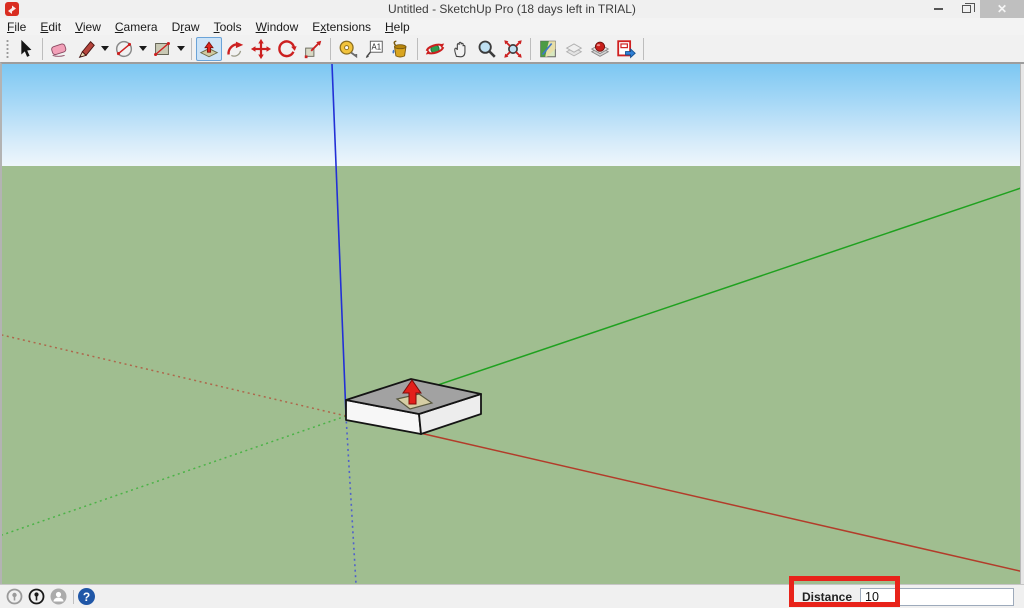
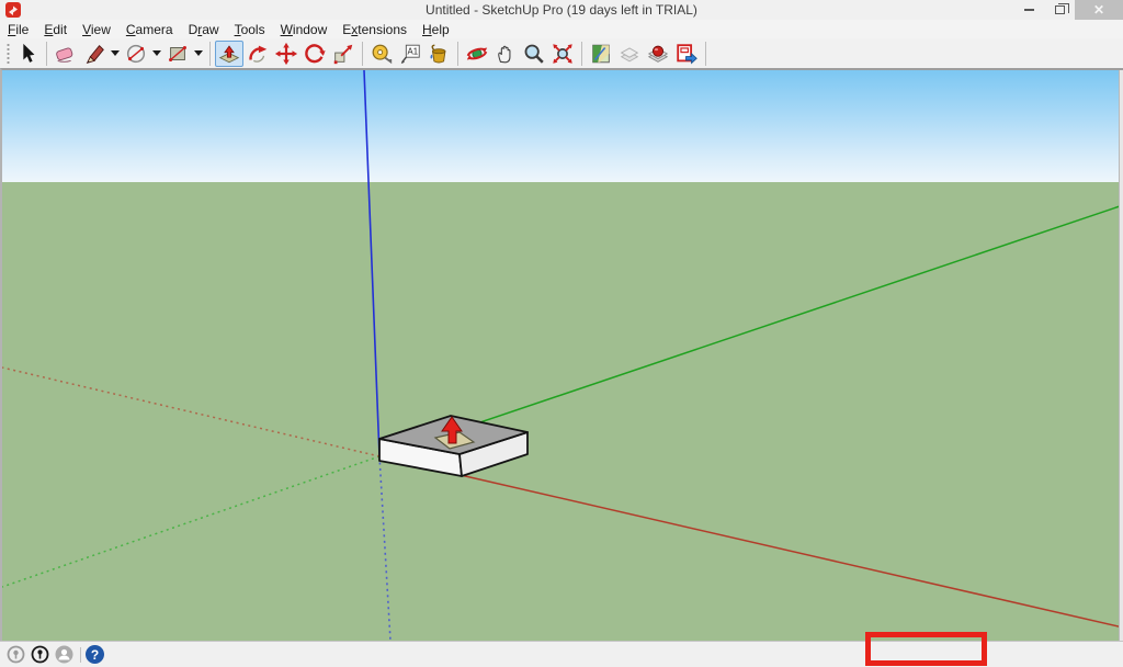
- Untitled - SketchUp Pro (18 days left in TRIAL)
+ Untitled - SketchUp Pro (19 days left in TRIAL)
  ✕
  File
  Edit
  View
  Camera
  Draw
  Tools
  Window
  Extensions
  Help
  A1
  ?
- Distance
- 10
